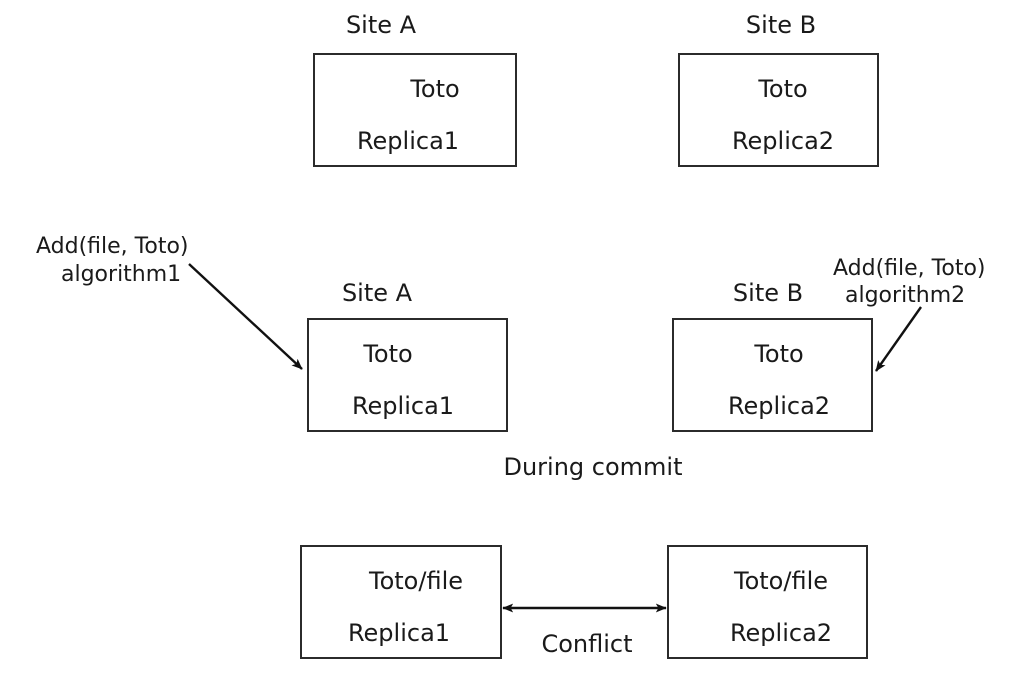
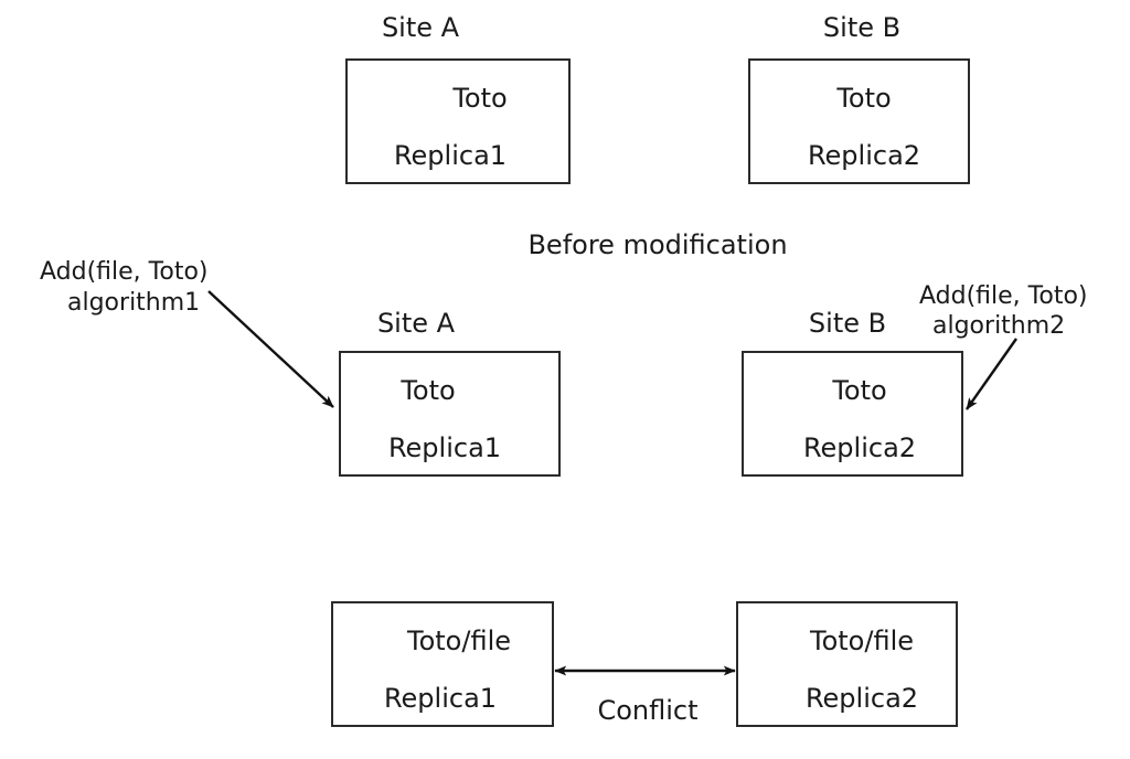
  Site A
  Toto
  Replica1
  Site B
  Toto
  Replica2
+ Before modification
  Add(file, Toto)
  algorithm1
  Site A
  Toto
  Replica1
  Site B
  Toto
  Replica2
  Add(file, Toto)
  algorithm2
- During commit
  Toto/file
  Replica1
  Toto/file
  Replica2
  Conflict
